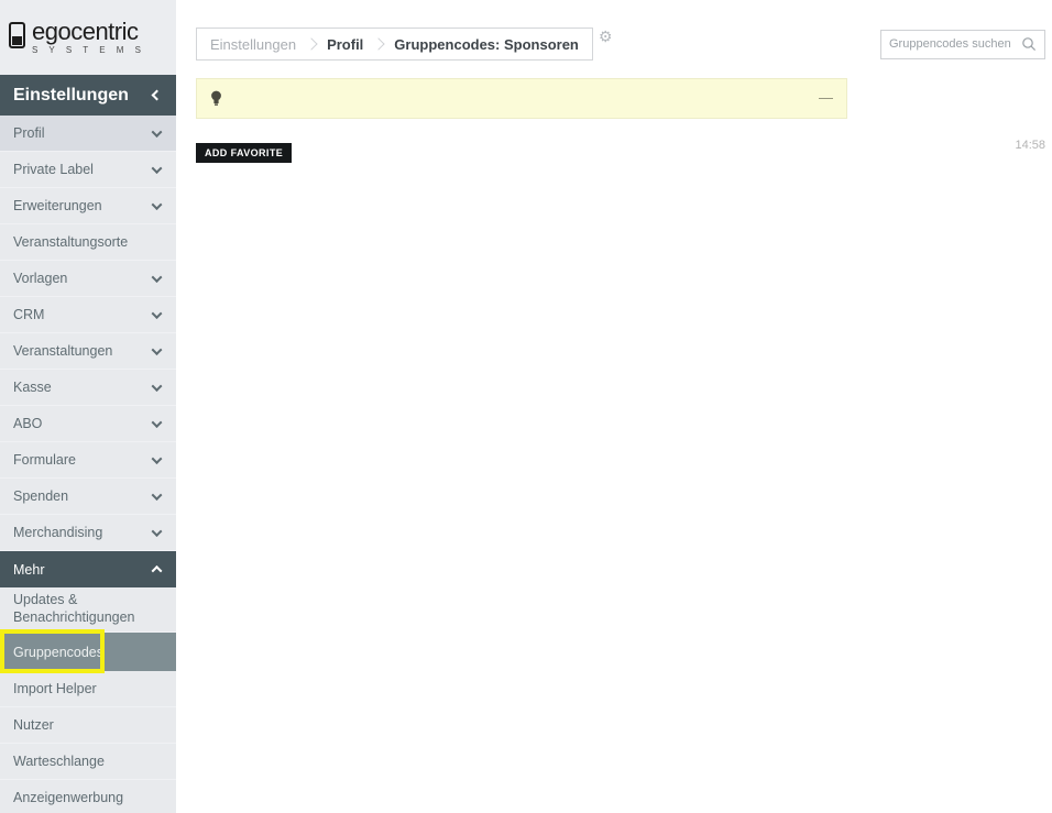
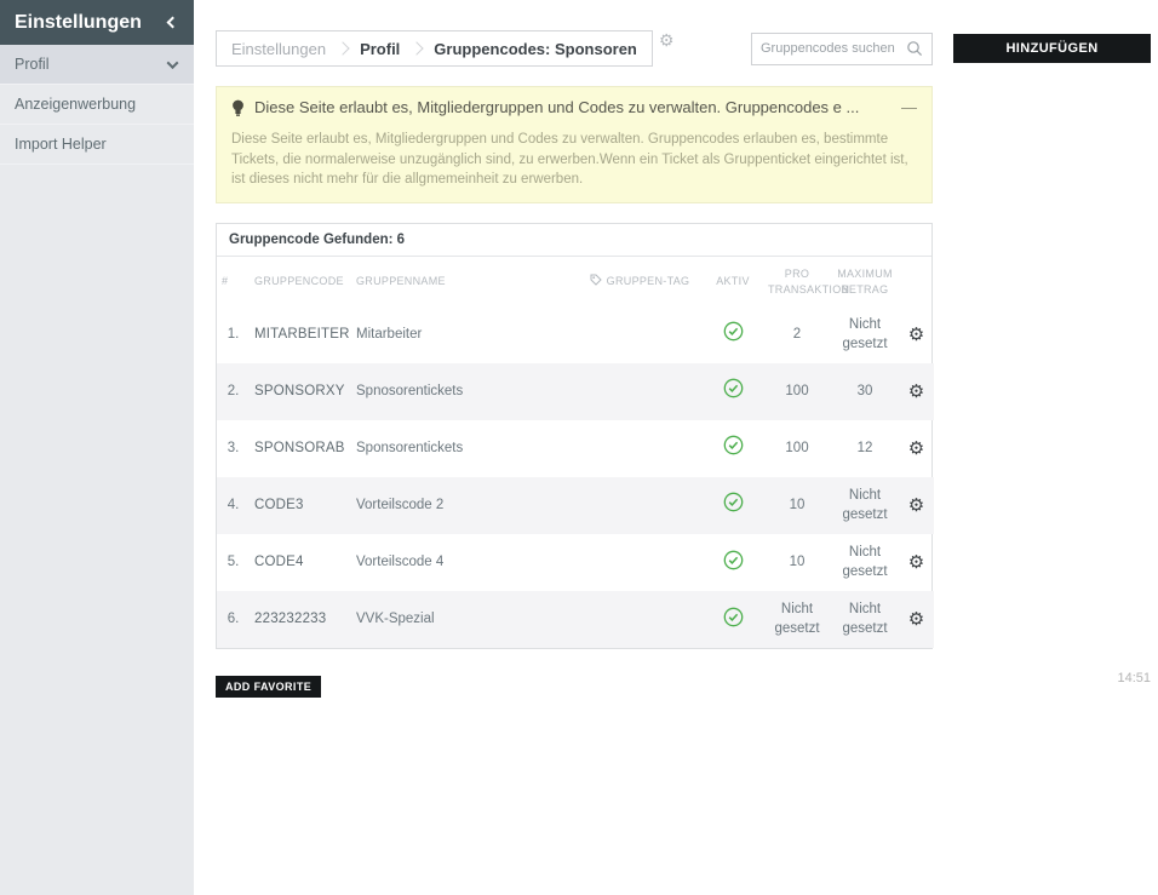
- egocentric
- S Y S T E M S
  Einstellungen
  Profil
- Private Label
- Erweiterungen
- Veranstaltungsorte
- Vorlagen
- CRM
- Veranstaltungen
- Kasse
- ABO
- Formulare
- Spenden
- Merchandising
- Mehr
- Updates & Benachrichtigungen
- Gruppencodes
- Import Helper
+ Anzeigenwerbung
- Nutzer
- Warteschlange
- Anzeigenwerbung
+ Import Helper
  Einstellungen
  Profil
  Gruppencodes: Sponsoren
  ⚙
  Gruppencodes suchen
+ HINZUFÜGEN
+ Diese Seite erlaubt es, Mitgliedergruppen und Codes zu verwalten. Gruppencodes e ...
  —
+ Diese Seite erlaubt es, Mitgliedergruppen und Codes zu verwalten. Gruppencodes erlauben es, bestimmte Tickets, die normalerweise unzugänglich sind, zu erwerben.Wenn ein Ticket als Gruppenticket eingerichtet ist, ist dieses nicht mehr für die allgmemeinheit zu erwerben.
+ Gruppencode Gefunden: 6
+ #	GRUPPENCODE	GRUPPENNAME	GRUPPEN-TAG	AKTIV	PRO TRANSAKTION	MAXIMUM BETRAG
+ 1.	MITARBEITER	Mitarbeiter			2	Nicht gesetzt	⚙
+ 2.	SPONSORXY	Spnosorentickets			100	30	⚙
+ 3.	SPONSORAB	Sponsorentickets			100	12	⚙
+ 4.	CODE3	Vorteilscode 2			10	Nicht gesetzt	⚙
+ 5.	CODE4	Vorteilscode 4			10	Nicht gesetzt	⚙
+ 6.	223232233	VVK-Spezial			Nicht gesetzt	Nicht gesetzt	⚙
  ADD FAVORITE
- 14:58
+ 14:51
